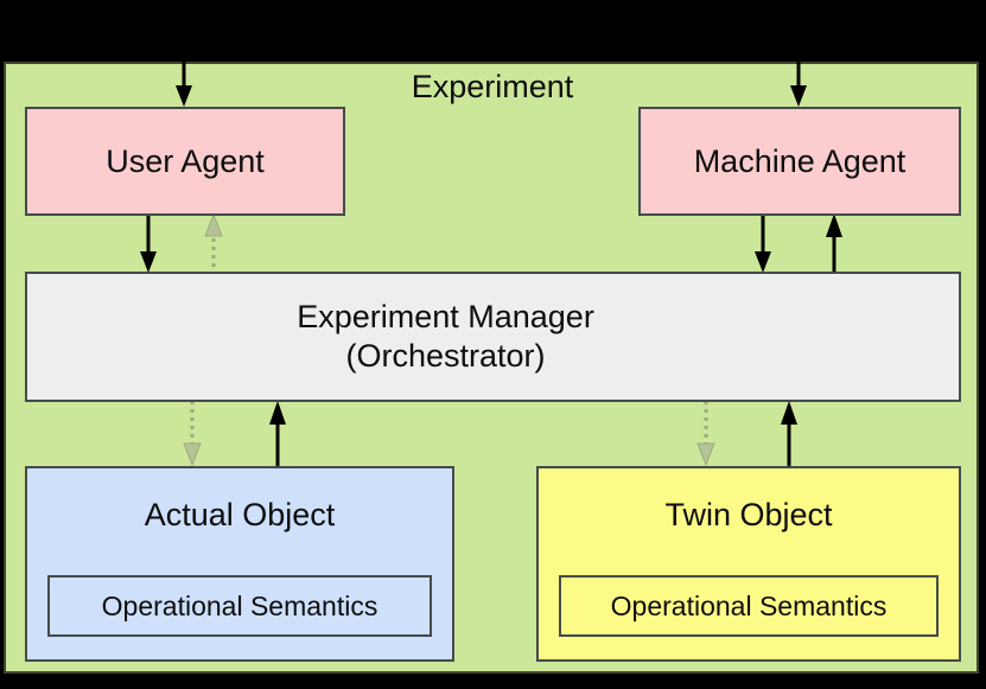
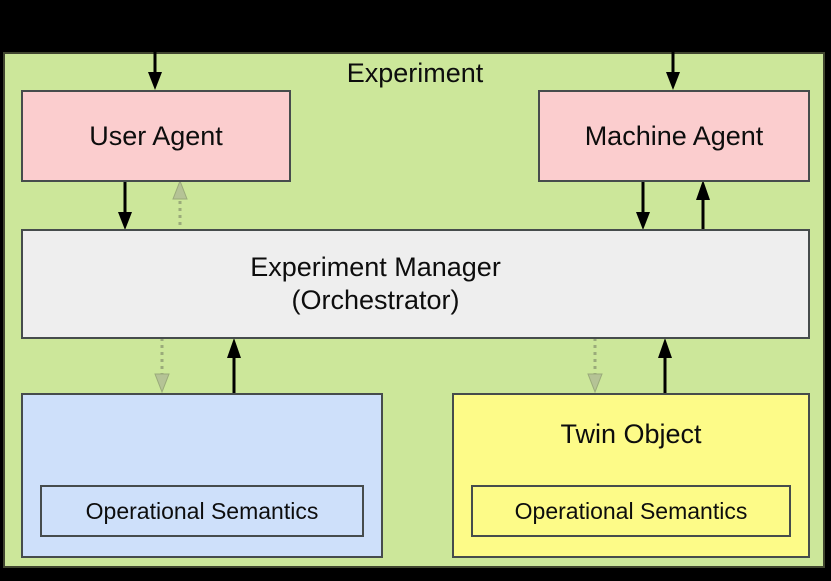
  Experiment
  User Agent
  Machine Agent
  Experiment Manager
  (Orchestrator)
- Actual Object
  Operational Semantics
  Twin Object
  Operational Semantics
